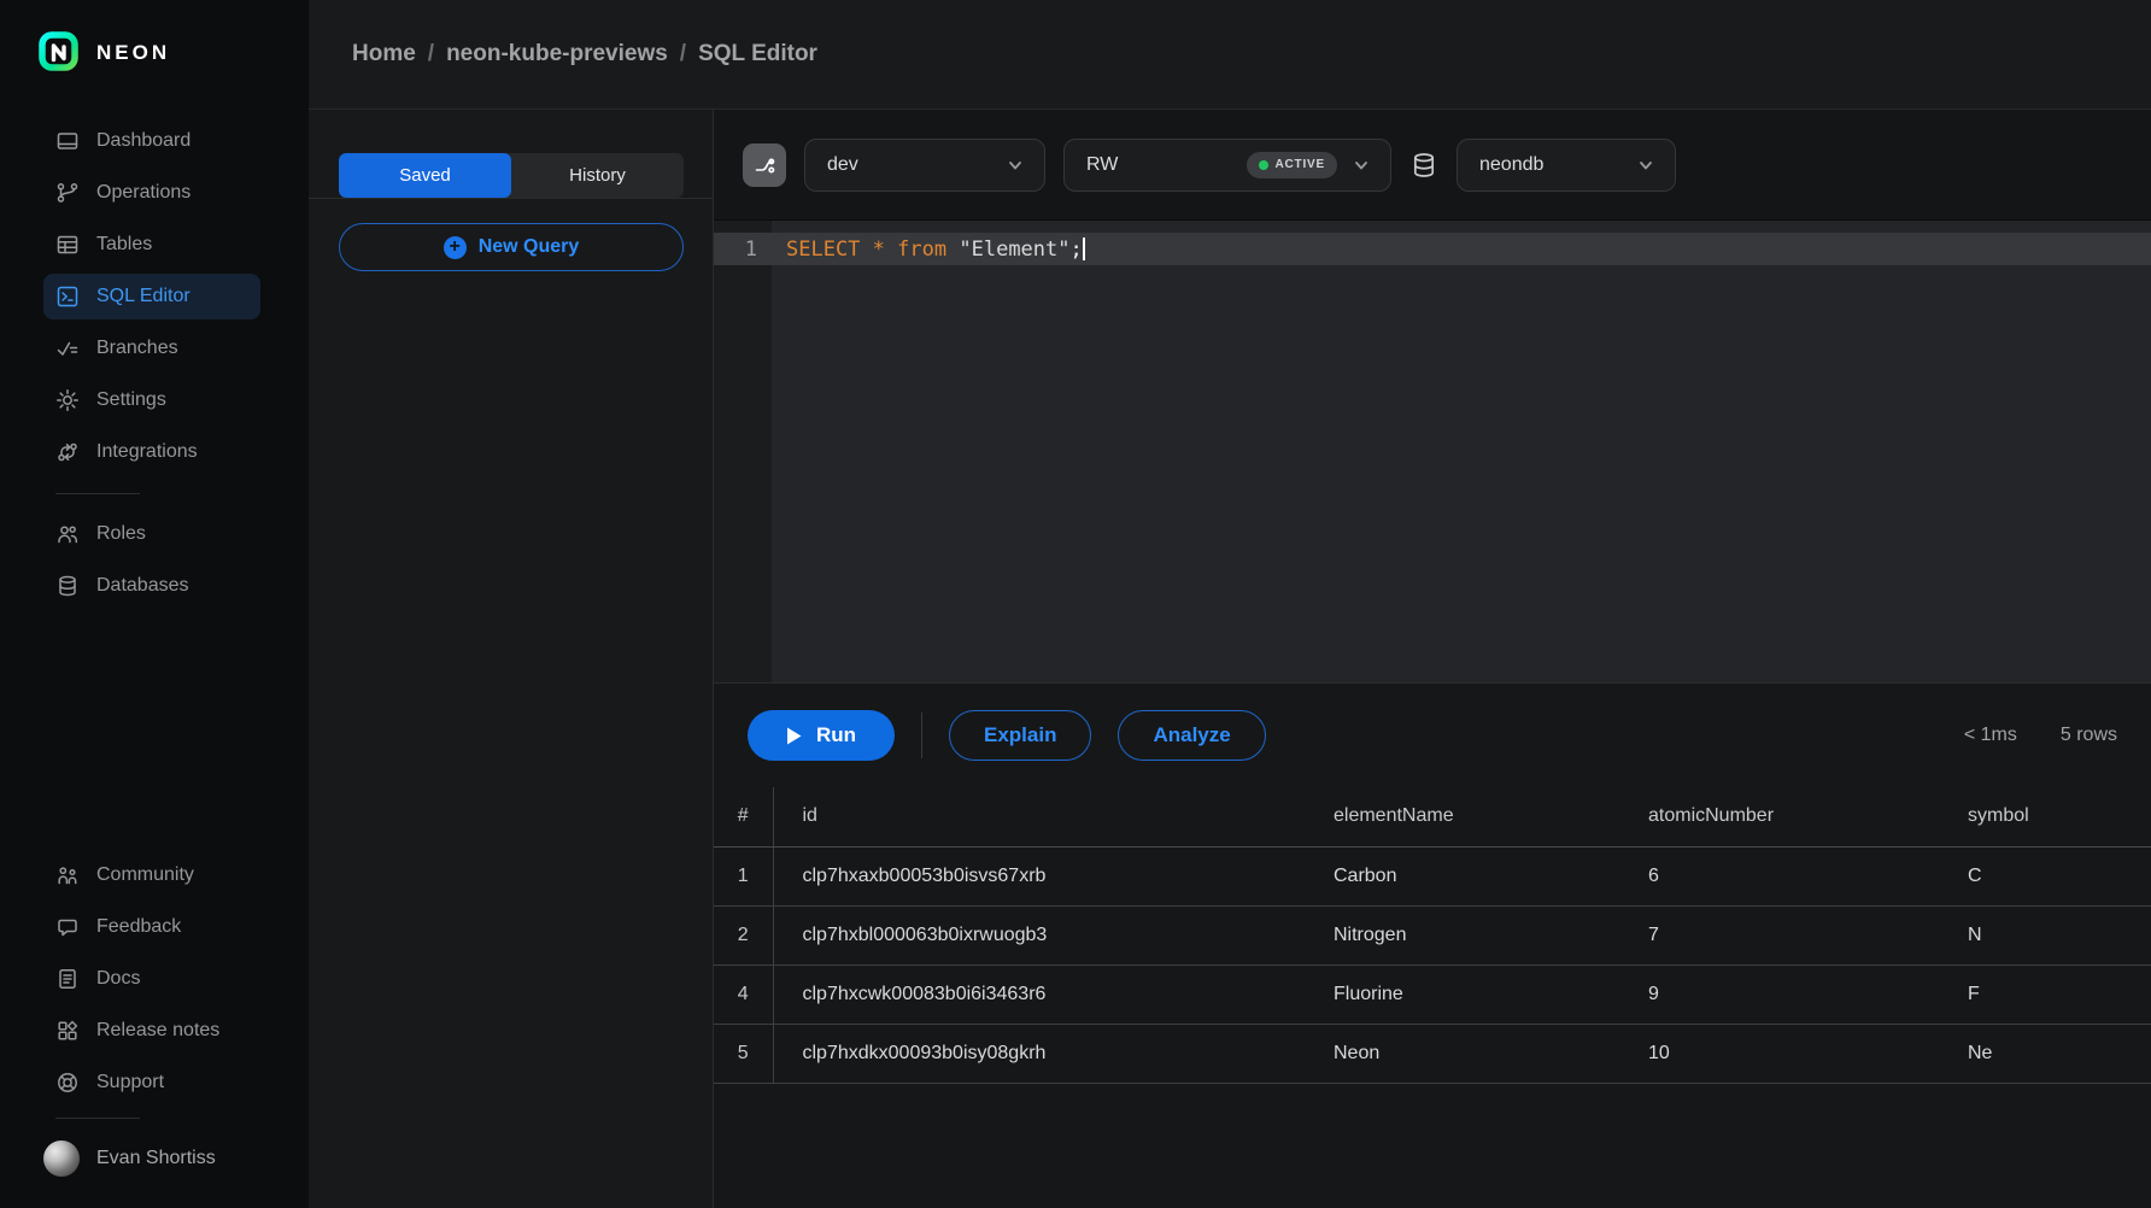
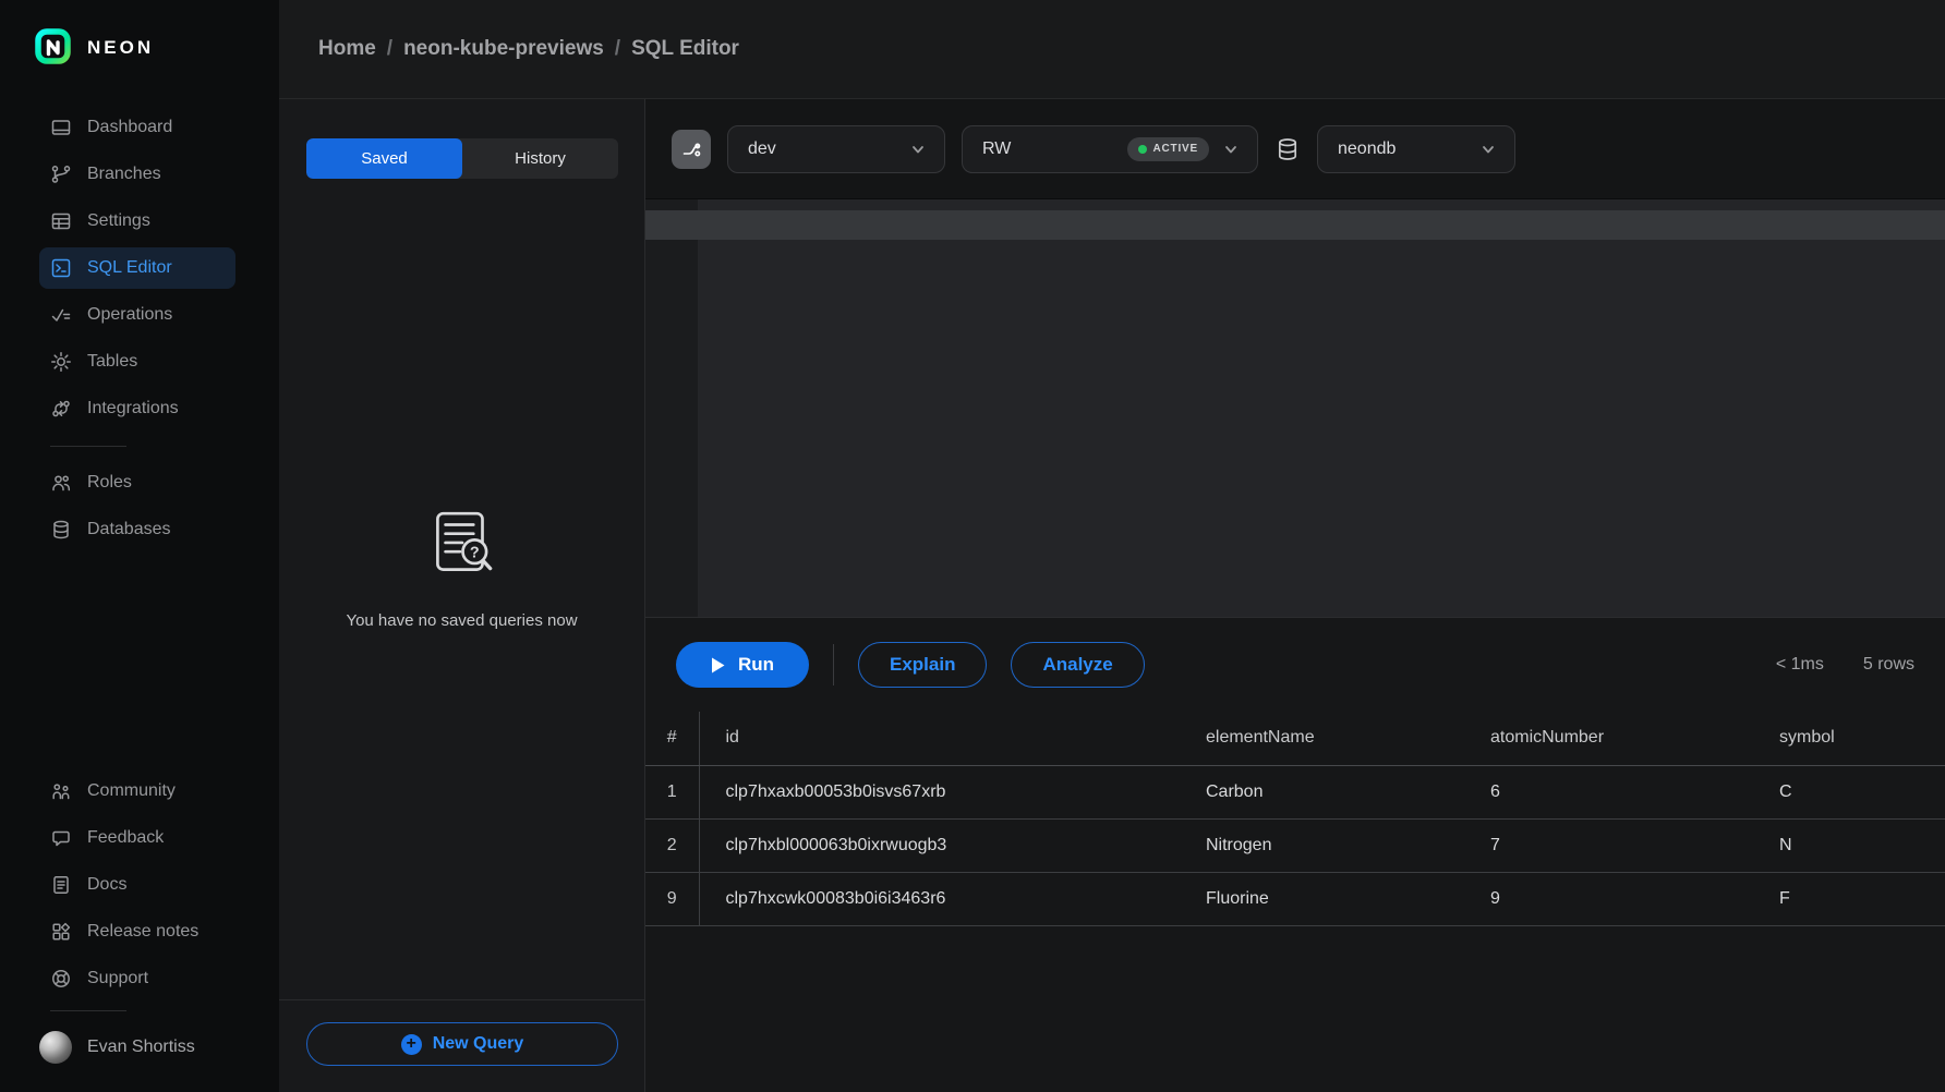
  NEON
  Dashboard
- Operations
+ Branches
- Tables
+ Settings
  SQL Editor
- Branches
+ Operations
- Settings
+ Tables
  Integrations
  Roles
  Databases
  Community
  Feedback
  Docs
  Release notes
  Support
  Evan Shortiss
  Home
  /
  neon-kube-previews
  /
  SQL Editor
  Saved
  History
+ ?
+ You have no saved queries now
  +
  New Query
  dev
  RW
  ACTIVE
  neondb
- 1
- SELECT * from "Element";
  Run
  Explain
  Analyze
  < 1ms
  5 rows
  #	id	elementName	atomicNumber	symbol
  1	clp7hxaxb00053b0isvs67xrb	Carbon	6	C
  2	clp7hxbl000063b0ixrwuogb3	Nitrogen	7	N
- 4	clp7hxcwk00083b0i6i3463r6	Fluorine	9	F
+ 9	clp7hxcwk00083b0i6i3463r6	Fluorine	9	F
- 5	clp7hxdkx00093b0isy08gkrh	Neon	10	Ne
